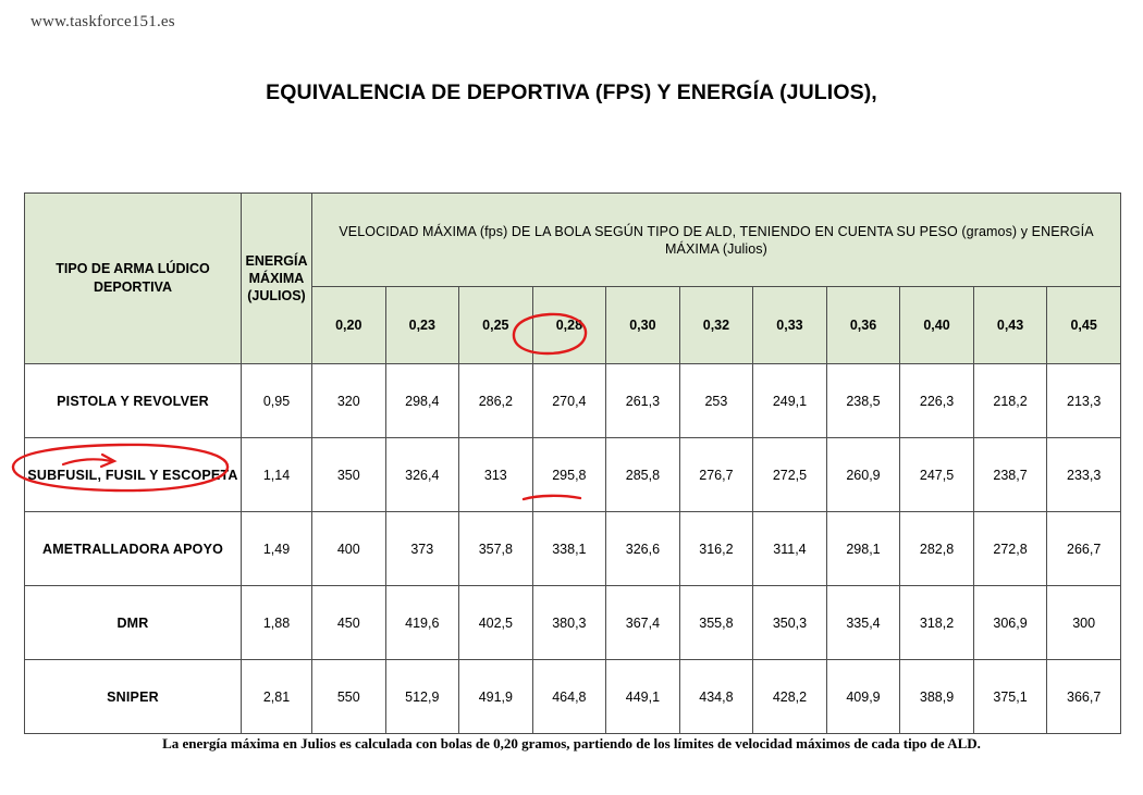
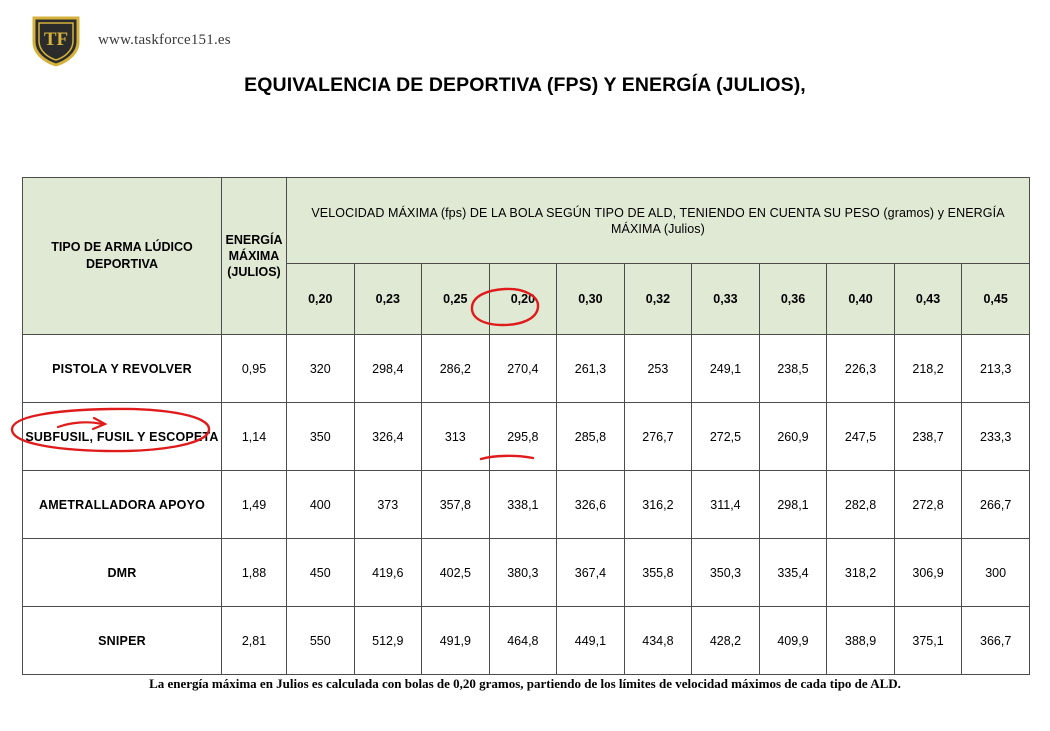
+ TF
  www.taskforce151.es
  EQUIVALENCIA DE DEPORTIVA (FPS) Y ENERGÍA (JULIOS),
  TIPO DE ARMA LÚDICO DEPORTIVA	ENERGÍA MÁXIMA (JULIOS)	VELOCIDAD MÁXIMA (fps) DE LA BOLA SEGÚN TIPO DE ALD, TENIENDO EN CUENTA SU PESO (gramos) y ENERGÍA MÁXIMA (Julios)
- 0,20	0,23	0,25	0,28	0,30	0,32	0,33	0,36	0,40	0,43	0,45
+ 0,20	0,23	0,25	0,20	0,30	0,32	0,33	0,36	0,40	0,43	0,45
  PISTOLA Y REVOLVER	0,95	320	298,4	286,2	270,4	261,3	253	249,1	238,5	226,3	218,2	213,3
  SUBFUSIL, FUSIL Y ESCOPEA	1,14	350	326,4	313	295,8	285,8	276,7	272,5	260,9	247,5	238,7	233,3
  AMETRALLADORA APOYO	1,49	400	373	357,8	338,1	326,6	316,2	311,4	298,1	282,8	272,8	266,7
  DMR	1,88	450	419,6	402,5	380,3	367,4	355,8	350,3	335,4	318,2	306,9	300
  SNIPER	2,81	550	512,9	491,9	464,8	449,1	434,8	428,2	409,9	388,9	375,1	366,7
  La energía máxima en Julios es calculada con bolas de 0,20 gramos, partiendo de los límites de velocidad máximos de cada tipo de ALD.
